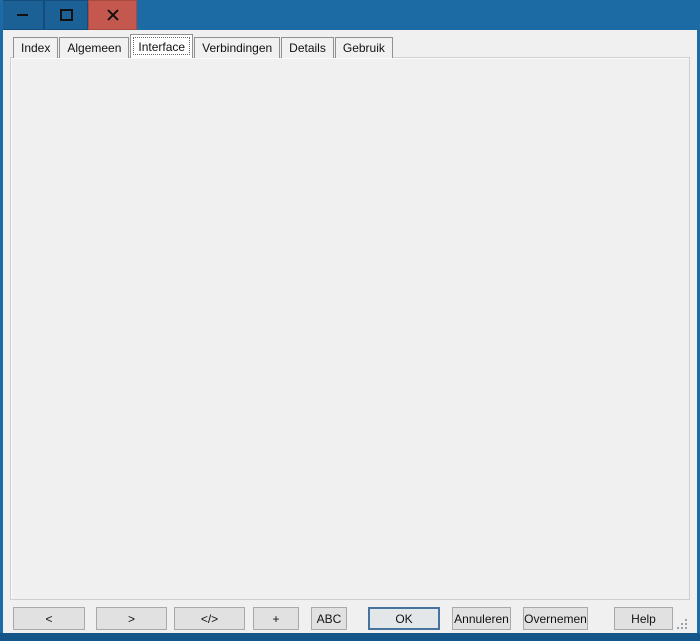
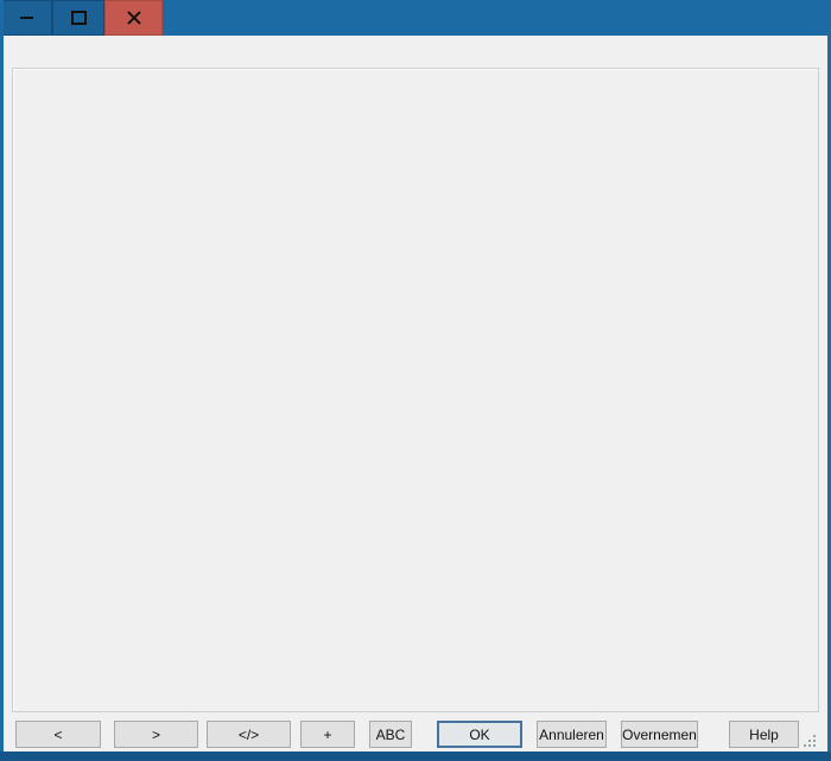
- Index
- Algemeen
- Interface
- Verbindingen
- Details
- Gebruik
  <
  >
  </>
  +
  ABC
  OK
  Annuleren
  Overnemen
  Help
